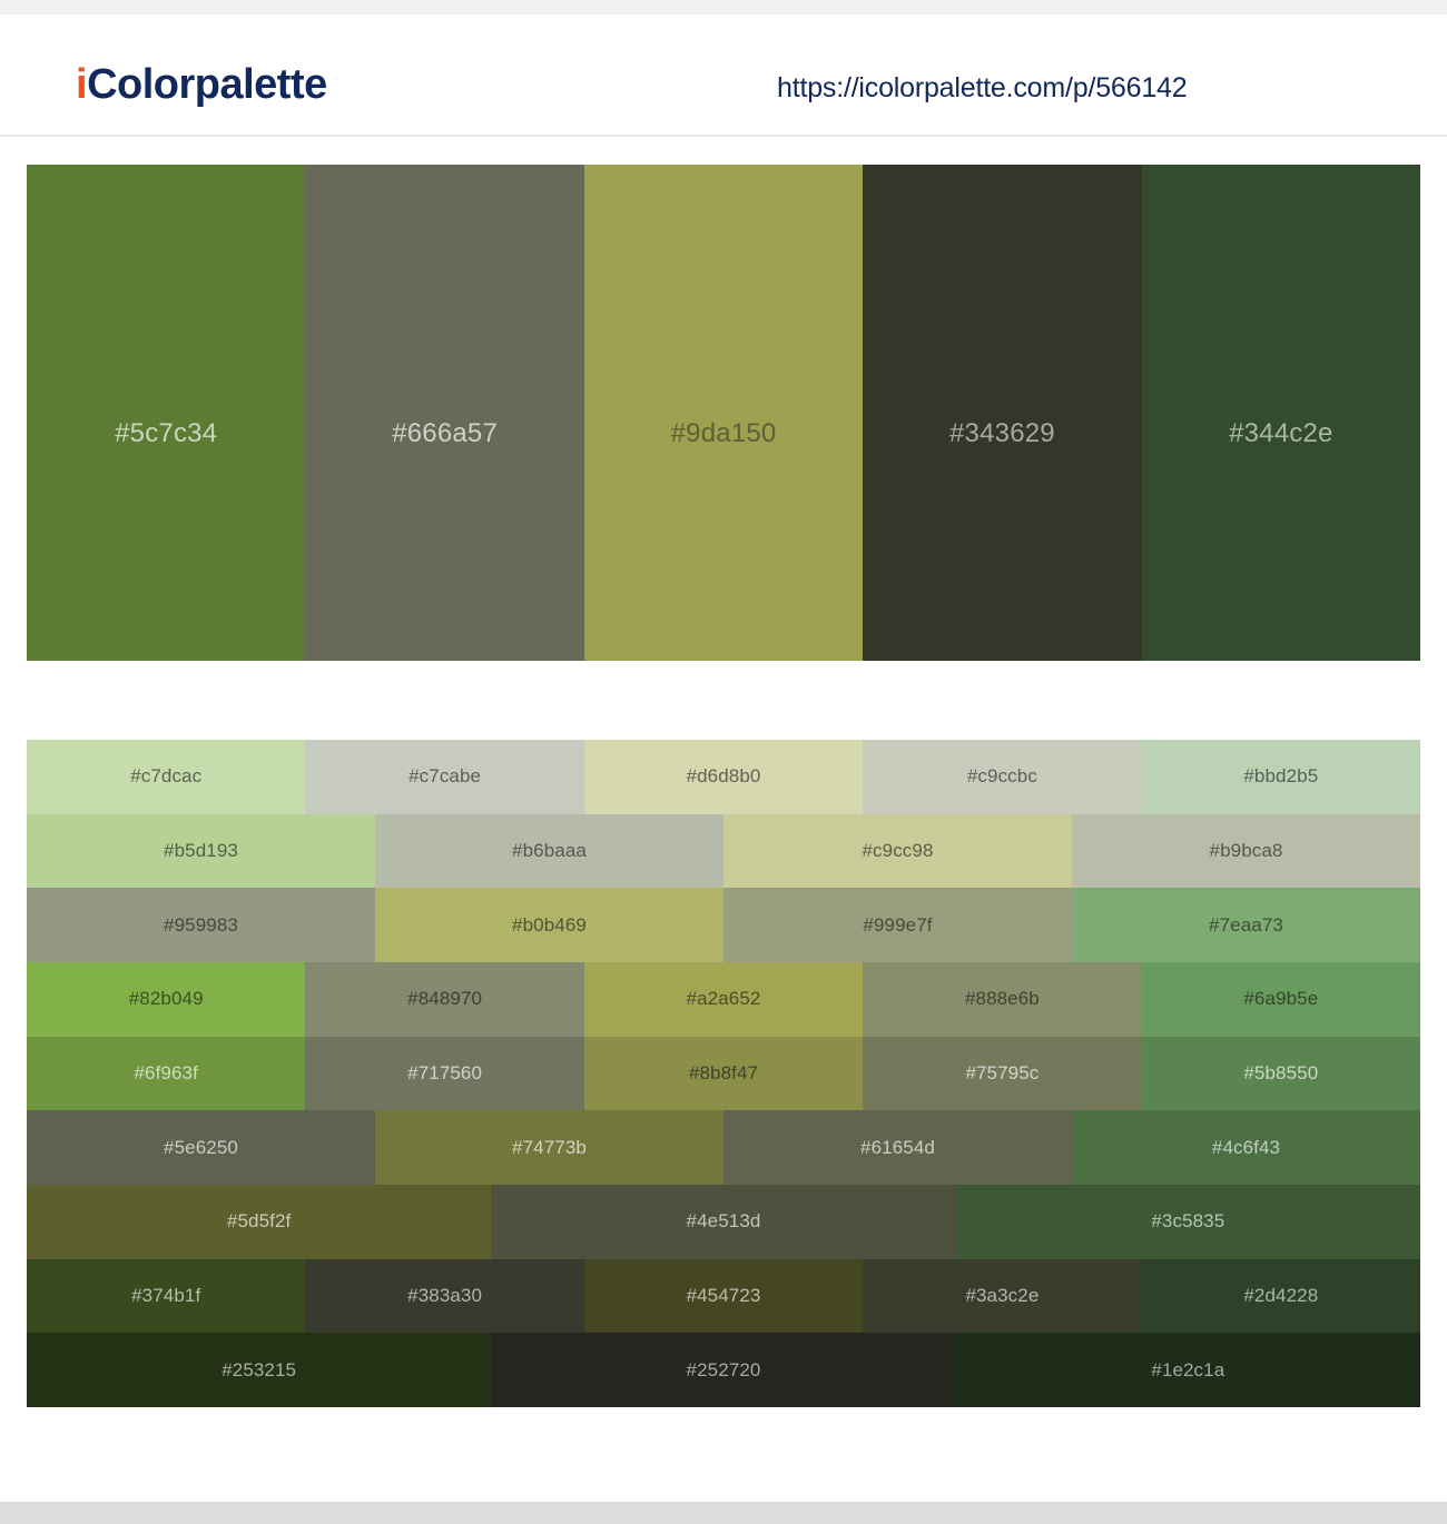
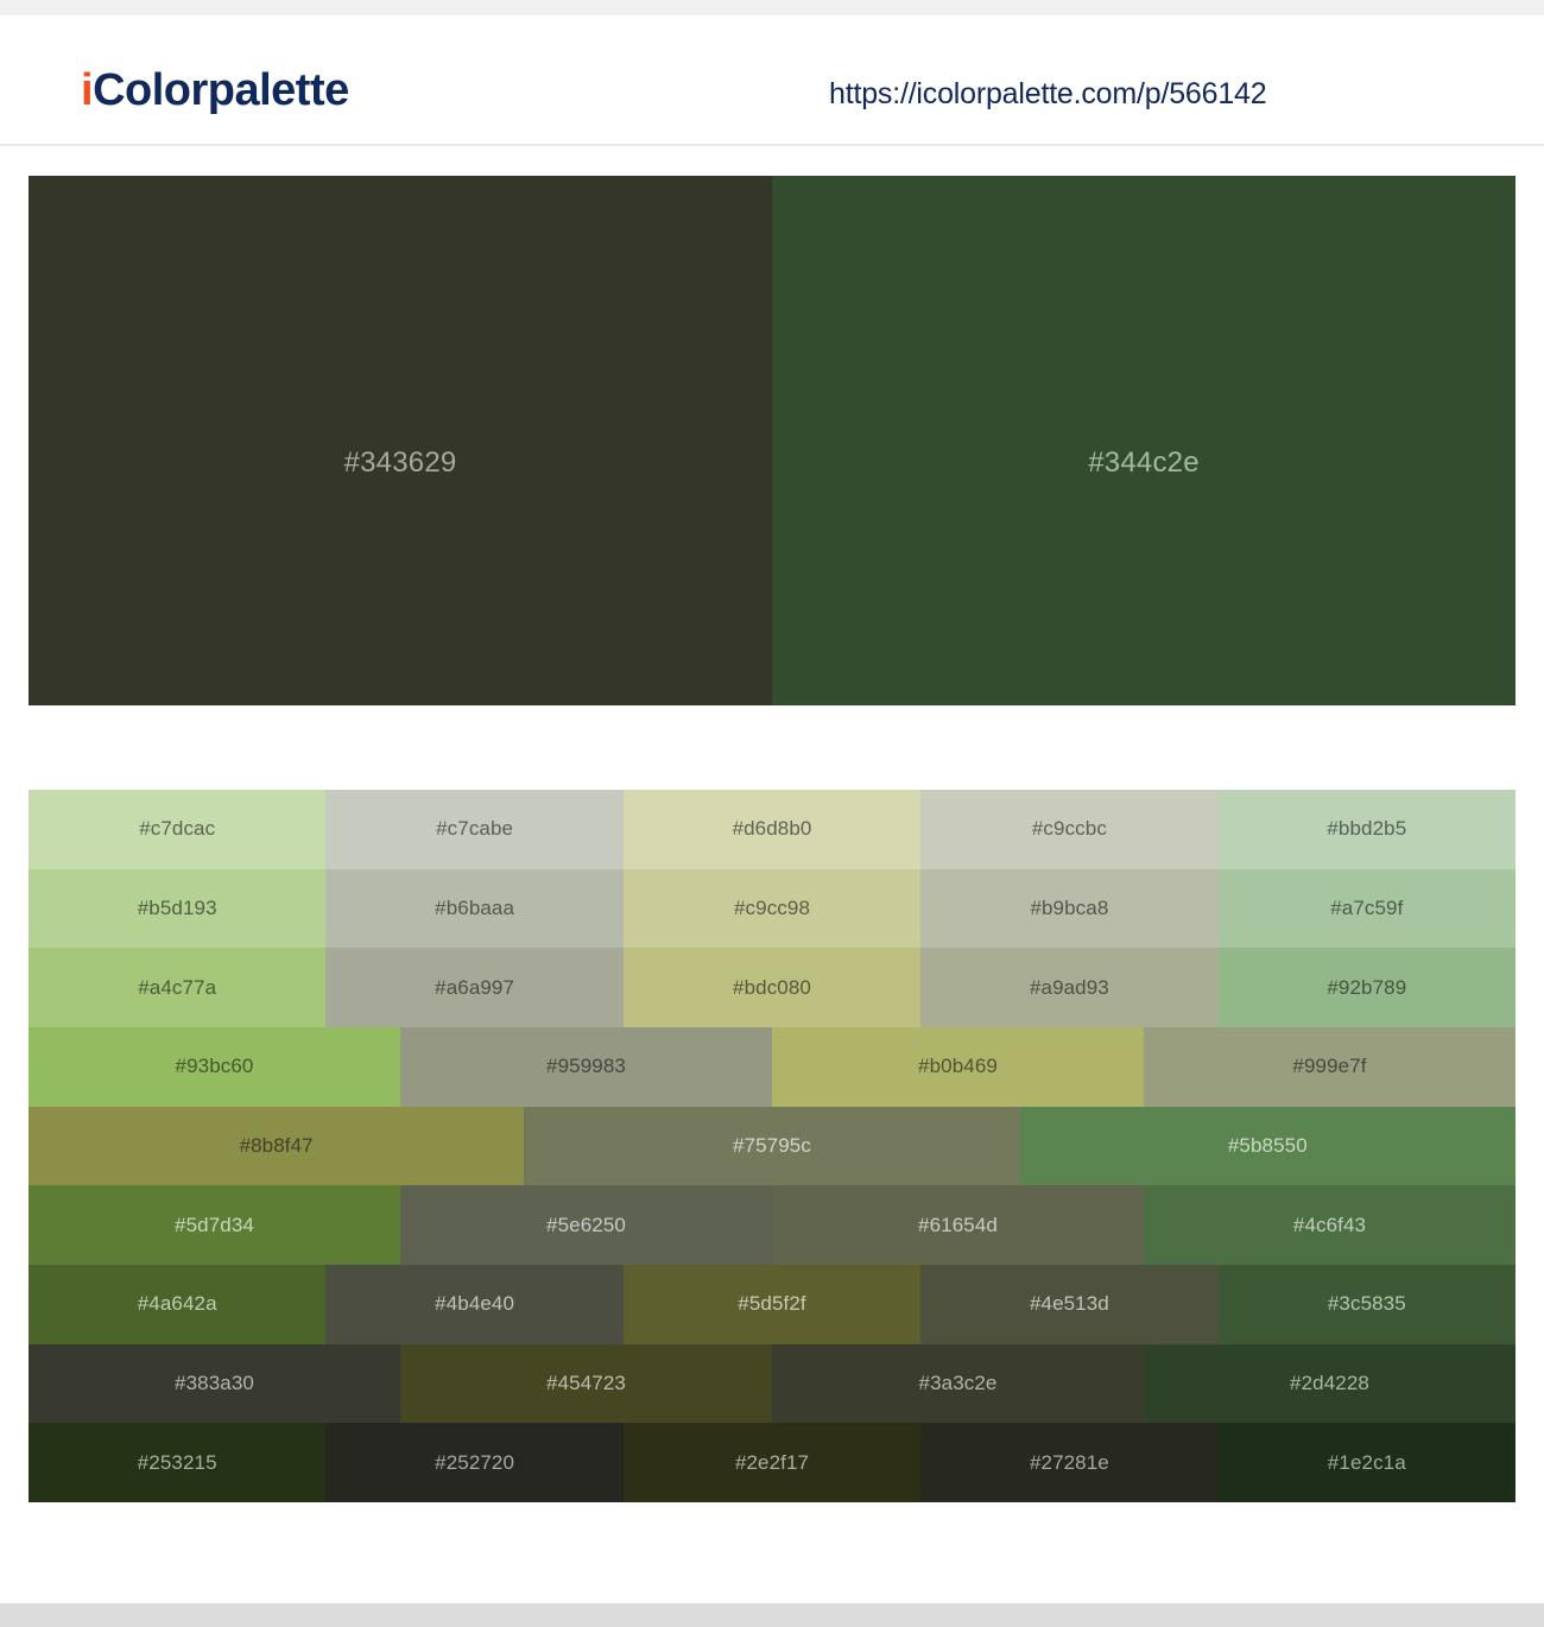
  iColorpalette
  https://icolorpalette.com/p/566142
- #5c7c34
- #666a57
- #9da150
  #343629
  #344c2e
  #c7dcac
  #c7cabe
  #d6d8b0
  #c9ccbc
  #bbd2b5
  #b5d193
  #b6baaa
  #c9cc98
  #b9bca8
+ #a7c59f
+ #a4c77a
+ #a6a997
+ #bdc080
+ #a9ad93
+ #92b789
+ #93bc60
  #959983
  #b0b469
  #999e7f
- #7eaa73
- #82b049
- #848970
- #a2a652
- #888e6b
- #6a9b5e
- #6f963f
- #717560
  #8b8f47
  #75795c
  #5b8550
+ #5d7d34
  #5e6250
- #74773b
  #61654d
  #4c6f43
+ #4a642a
+ #4b4e40
  #5d5f2f
  #4e513d
  #3c5835
- #374b1f
  #383a30
  #454723
  #3a3c2e
  #2d4228
  #253215
  #252720
+ #2e2f17
+ #27281e
  #1e2c1a
